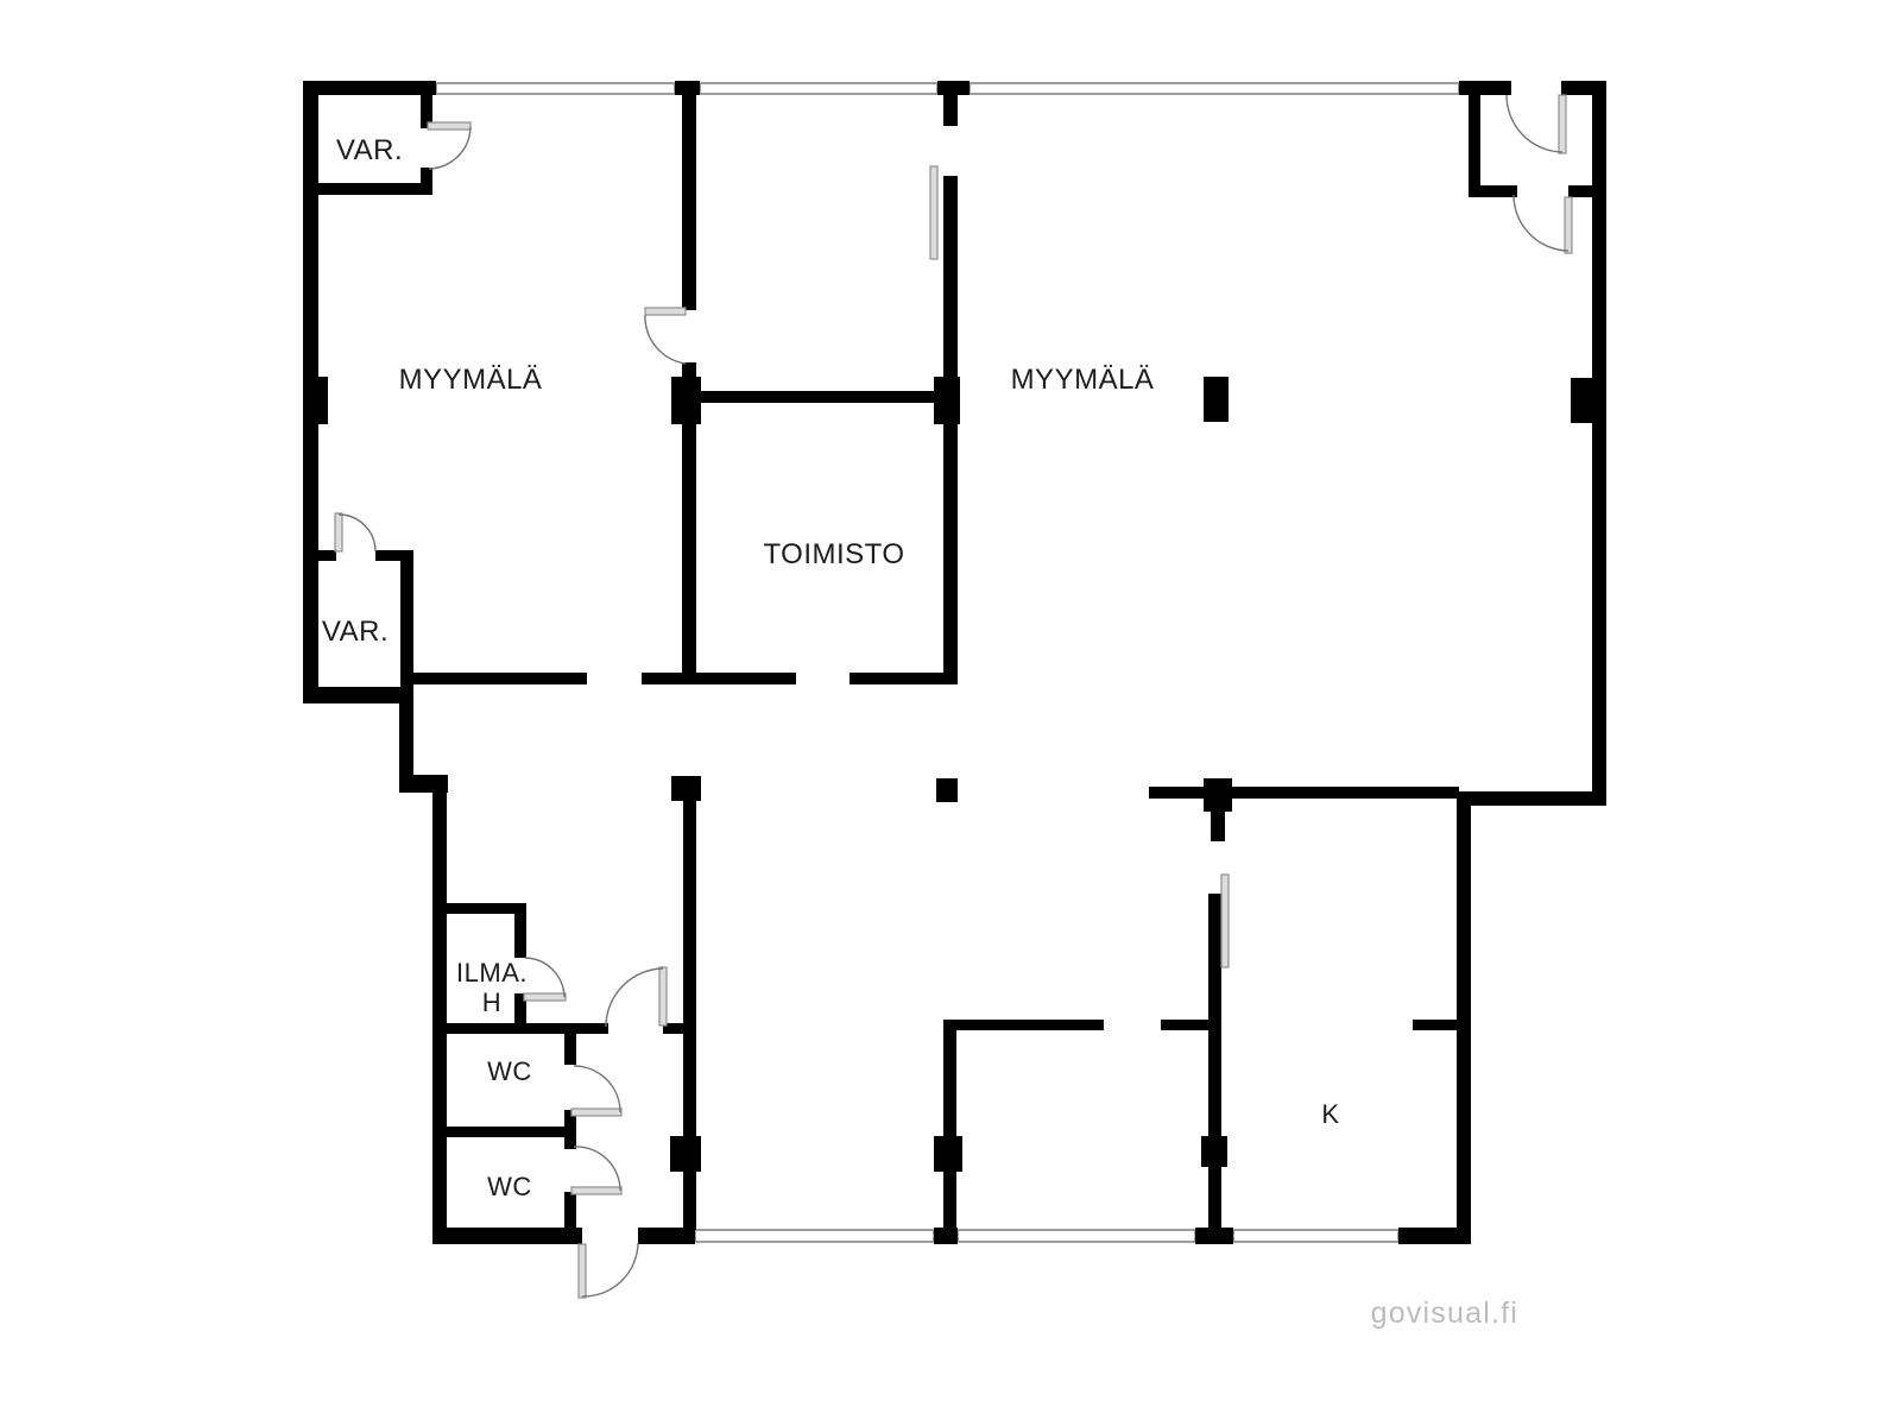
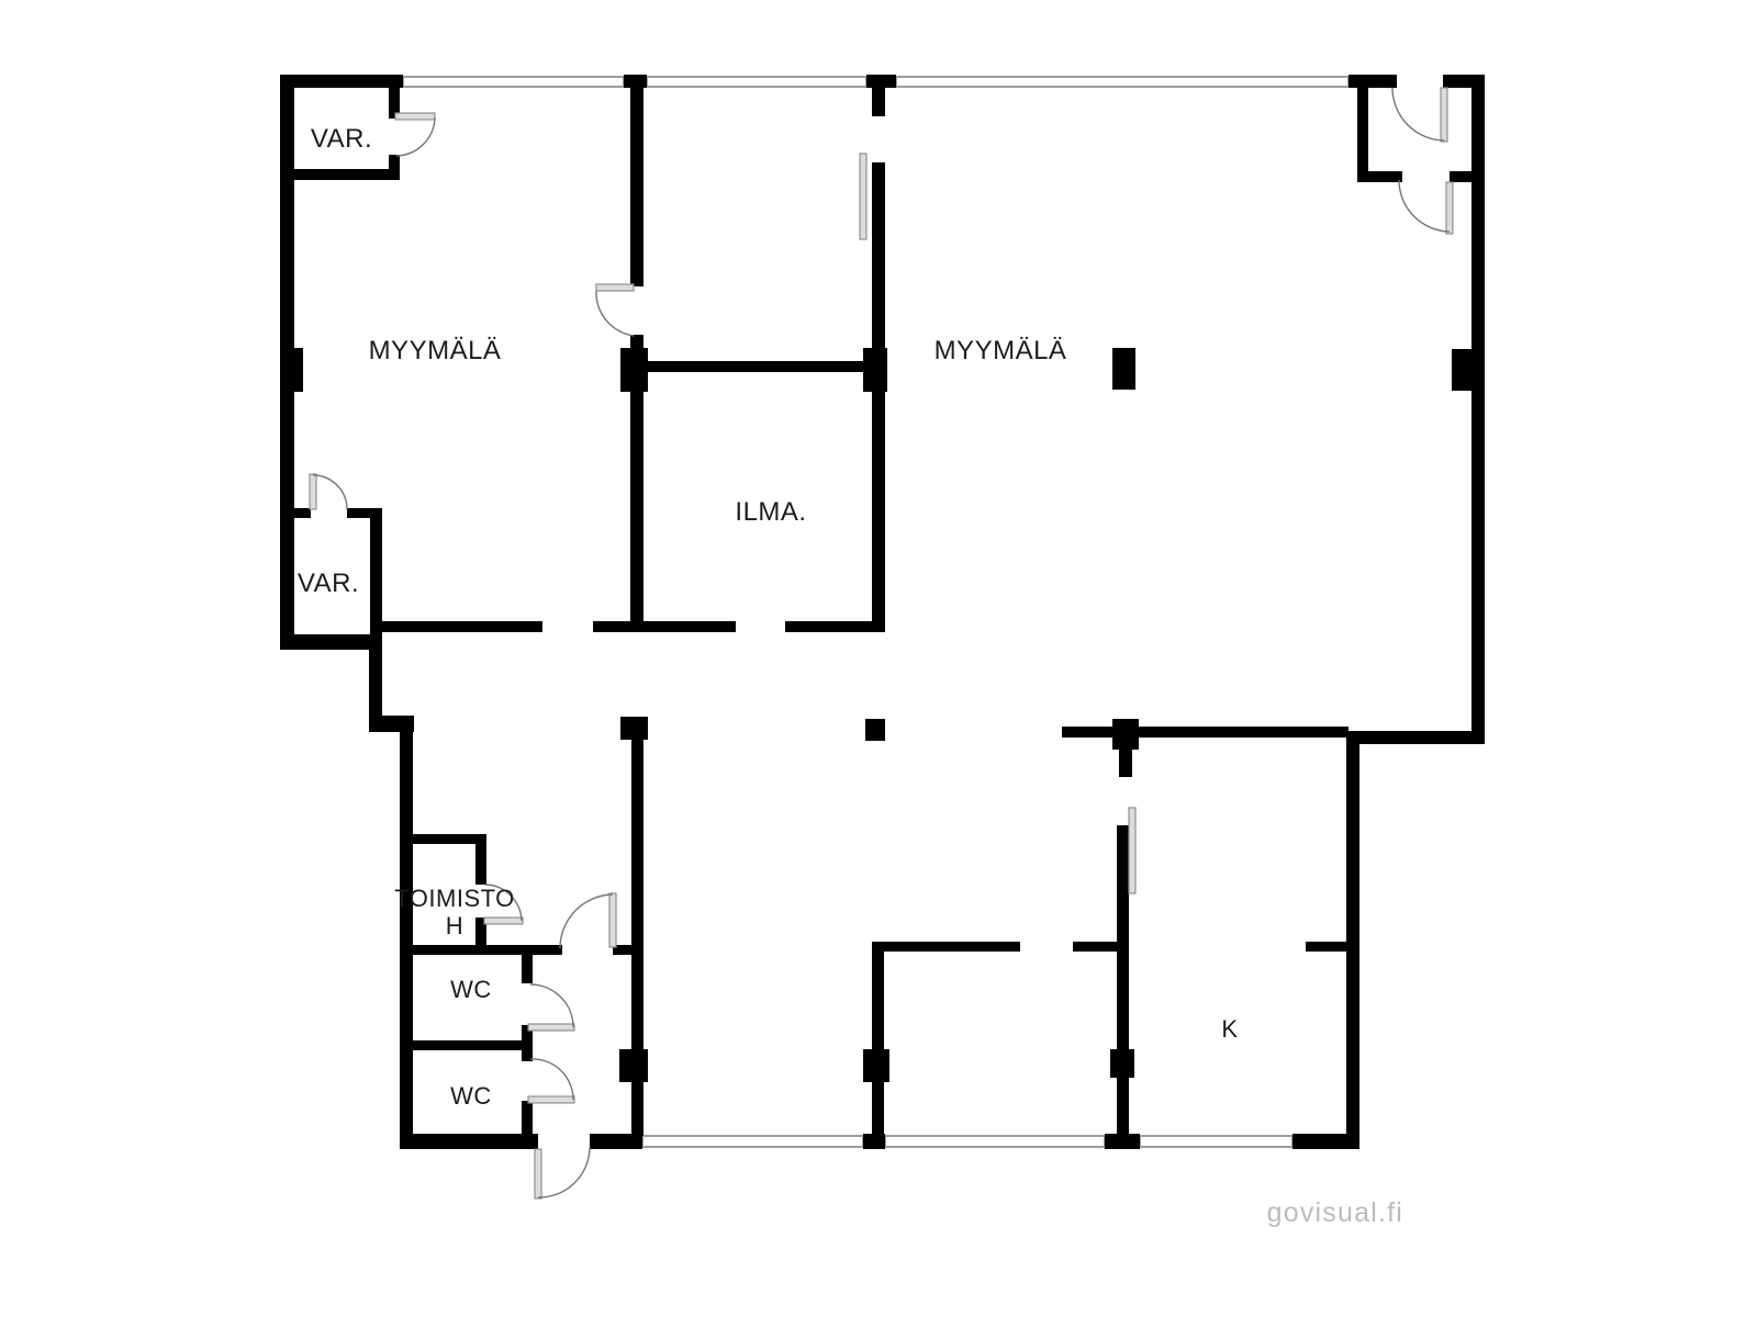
  VAR.
  MYYMÄLÄ
  MYYMÄLÄ
- TOIMISTO
+ ILMA.
  VAR.
- ILMA.
+ TOIMISTO
  H
  WC
  WC
  K
  govisual.fi
